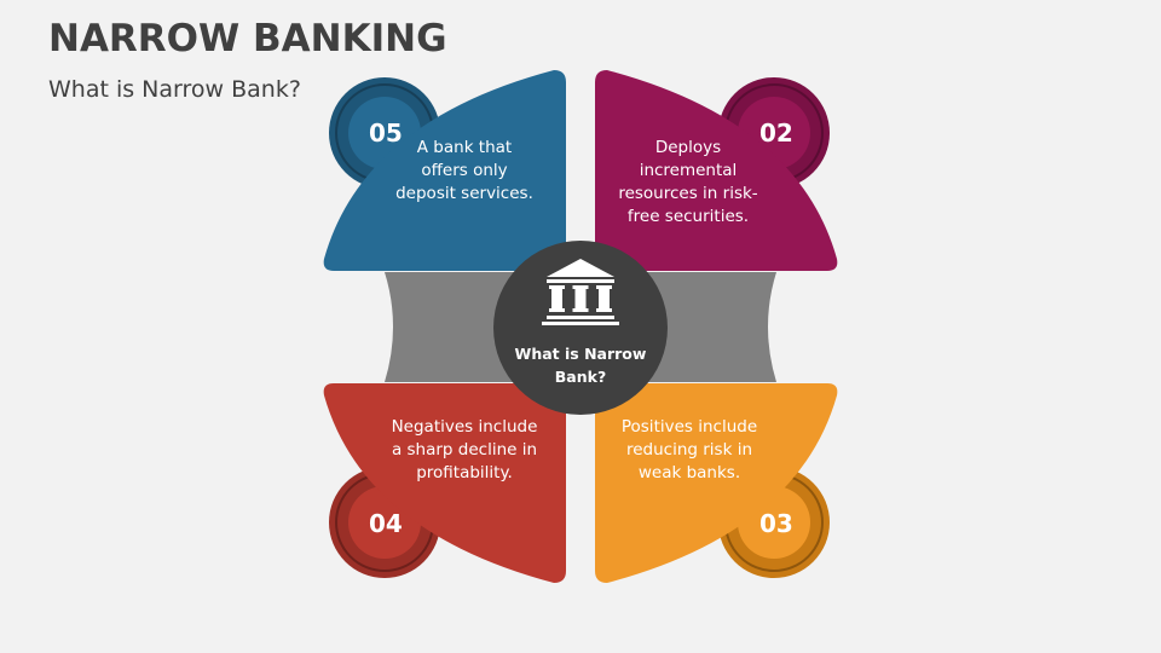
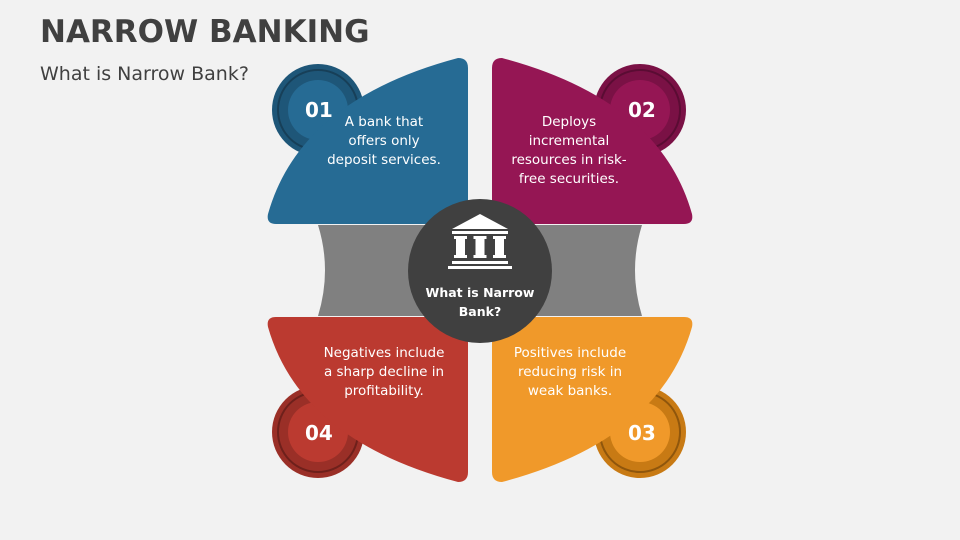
  NARROW BANKING
  What is Narrow Bank?
  What is Narrow Bank?
- 05
+ 01
  02
  04
  03
  A bank that
  offers only
  deposit services.
  Deploys
  incremental
  resources in risk-
  free securities.
  Negatives include
  a sharp decline in
  profitability.
  Positives include
  reducing risk in
  weak banks.
